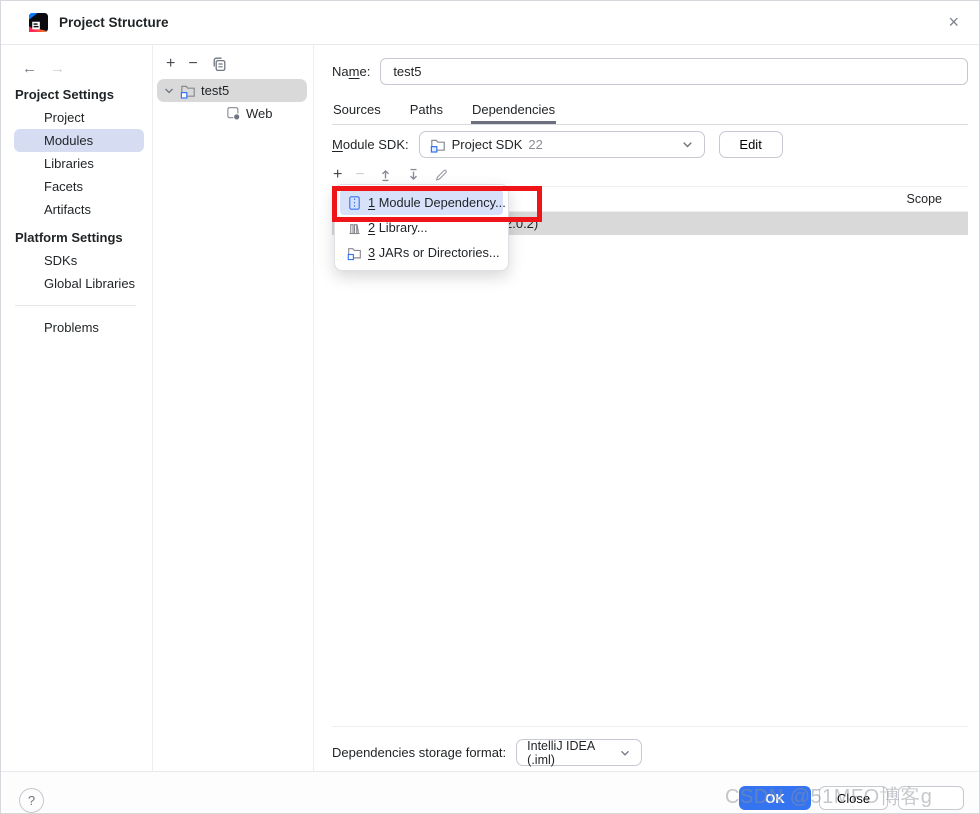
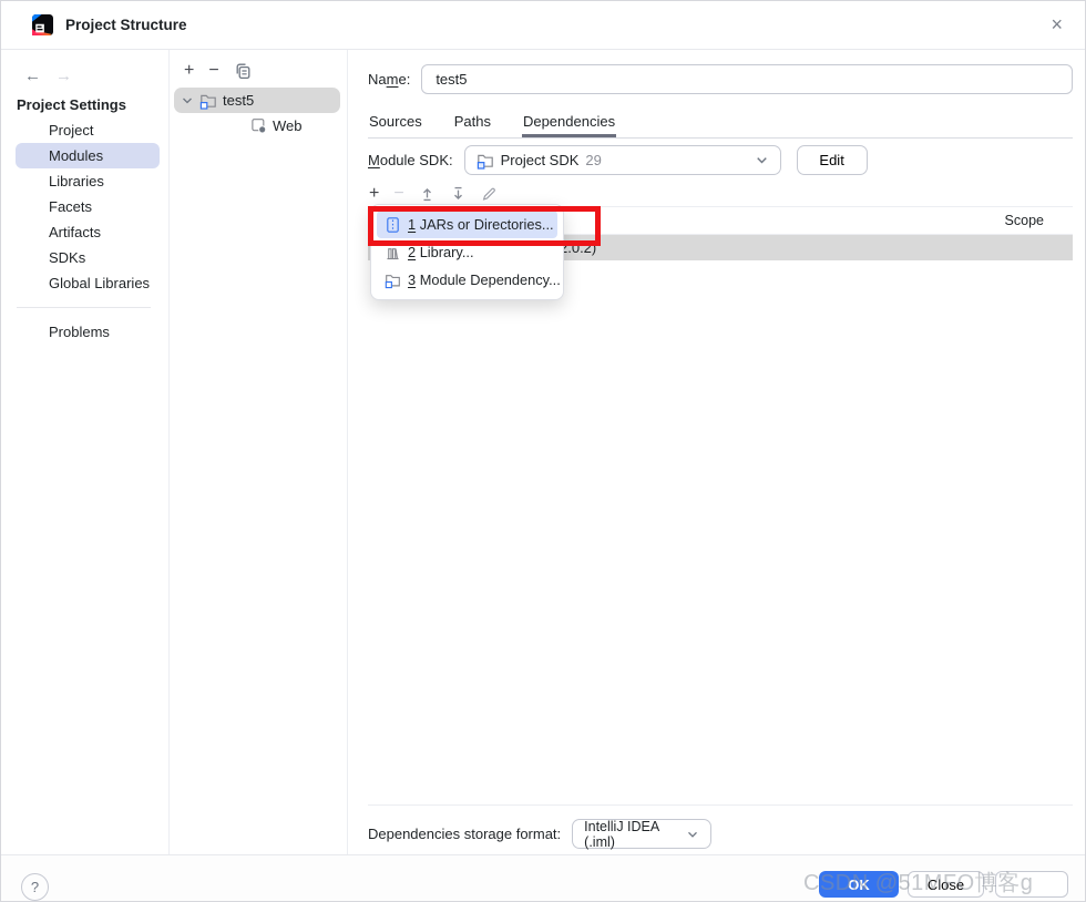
  Project Structure
  ×
  ←
  →
  Project Settings
  Project
  Modules
  Libraries
  Facets
  Artifacts
- Platform Settings
  SDKs
  Global Libraries
  Problems
  +
  −
  test5
  Web
  Name:
  test5
  Sources
  Paths
  Dependencies
  Module SDK:
  Project SDK
- 22
+ 29
  Edit
  +
  −
  Scope
  .0.2)
  Dependencies storage format:
  IntelliJ IDEA (.iml)
- 1 Module Dependency...
+ 1 JARs or Directories...
  2 Library...
- 3 JARs or Directories...
+ 3 Module Dependency...
  ?
  OK
  Close
  CSDN @51MFO博客g
